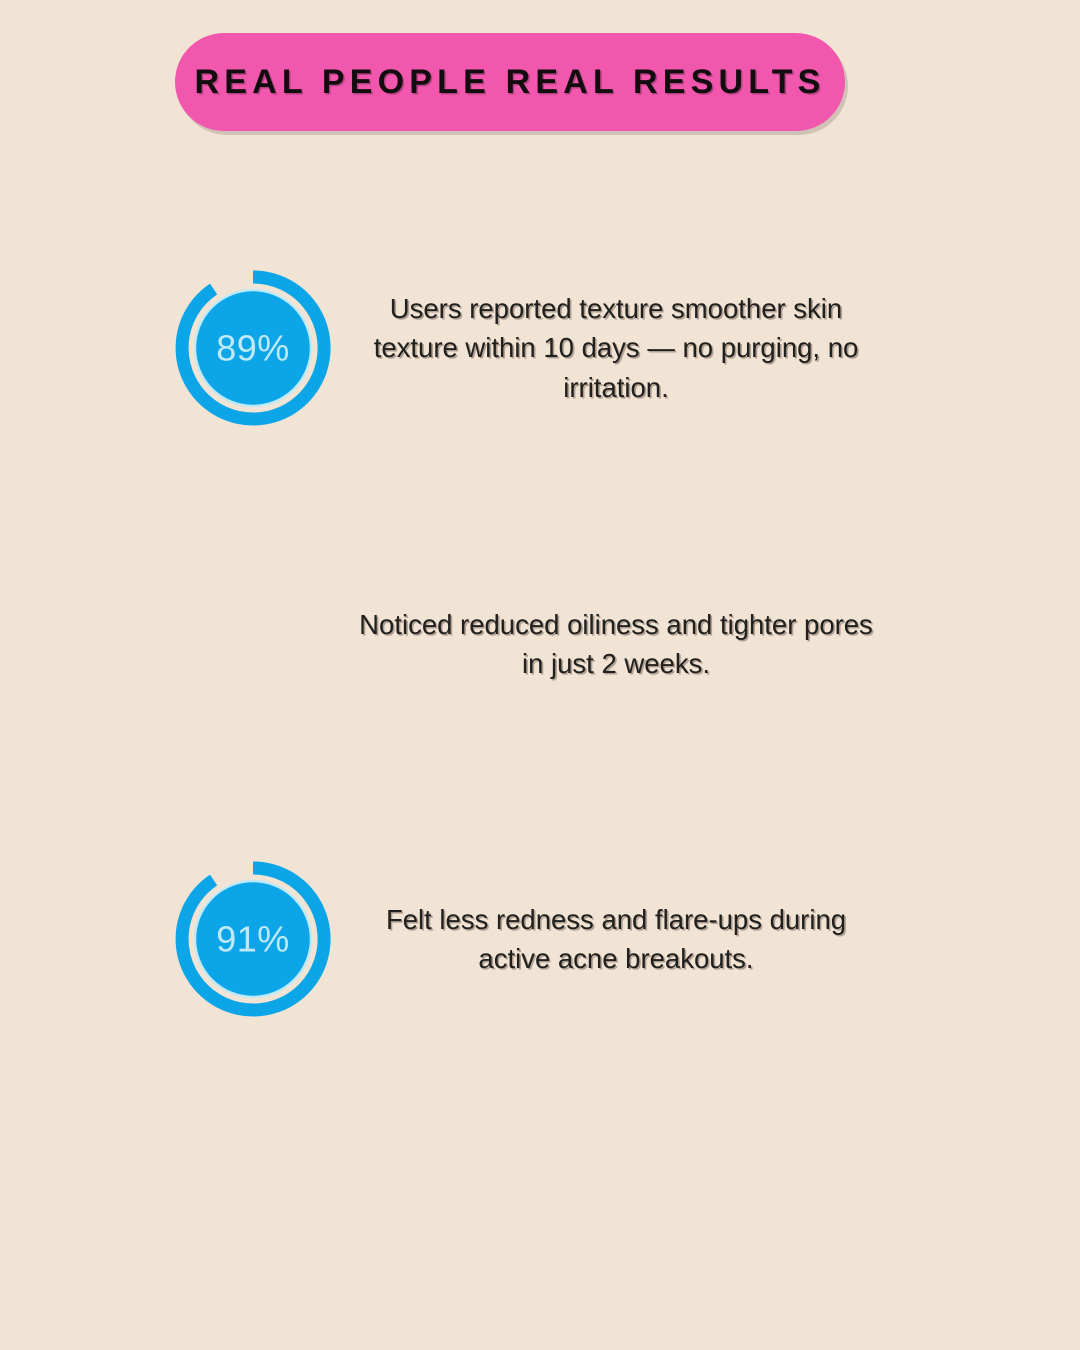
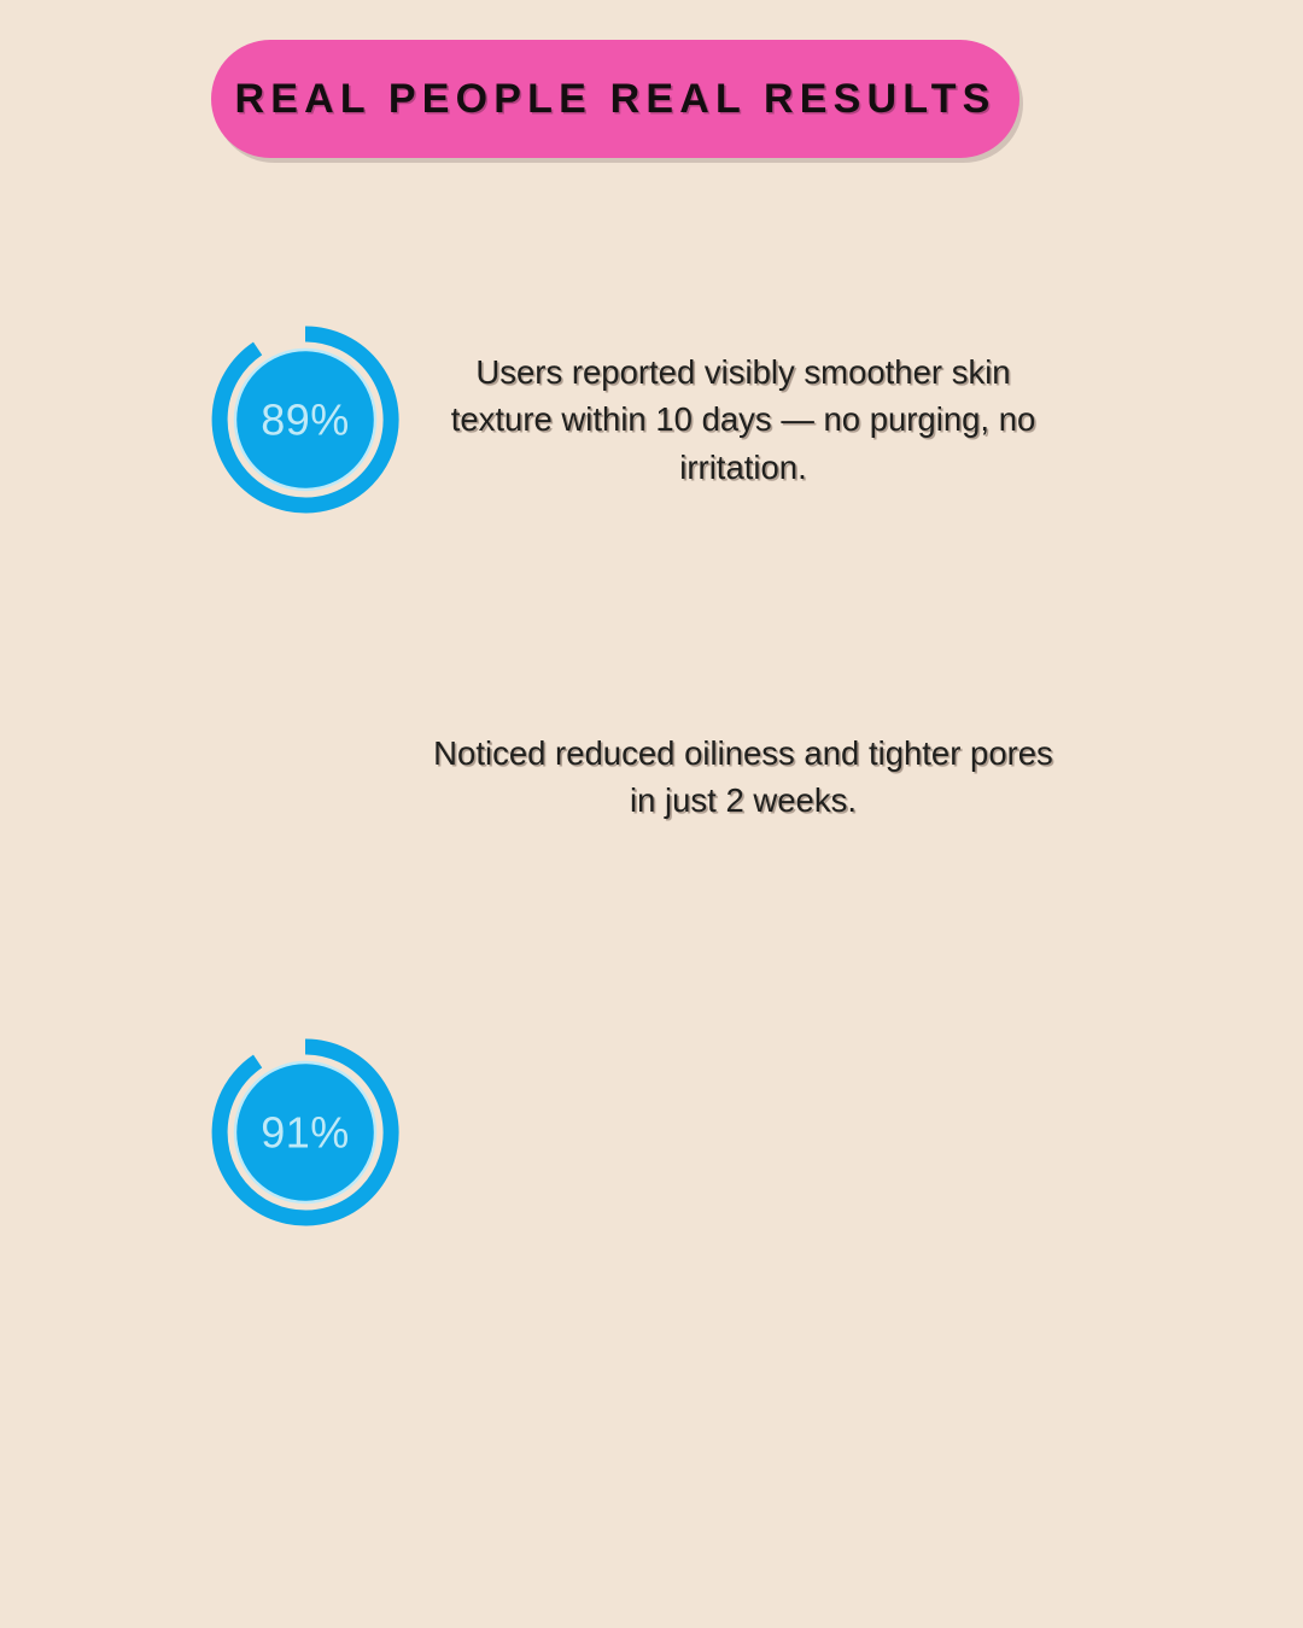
  REAL PEOPLE REAL RESULTS
  89%
- Users reported texture smoother skin texture within 10 days — no purging, no irritation.
+ Users reported visibly smoother skin texture within 10 days — no purging, no irritation.
  Noticed reduced oiliness and tighter pores in just 2 weeks.
  91%
- Felt less redness and flare-ups during active acne breakouts.
